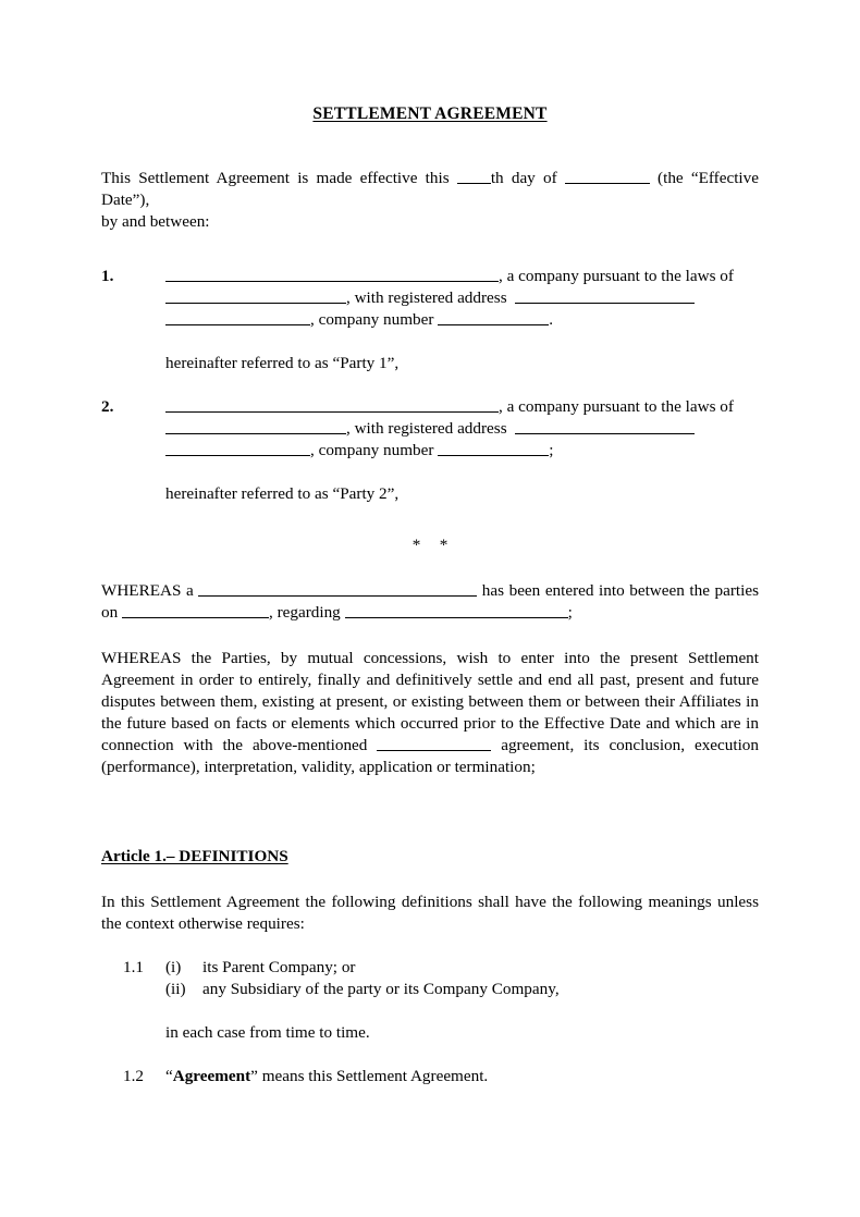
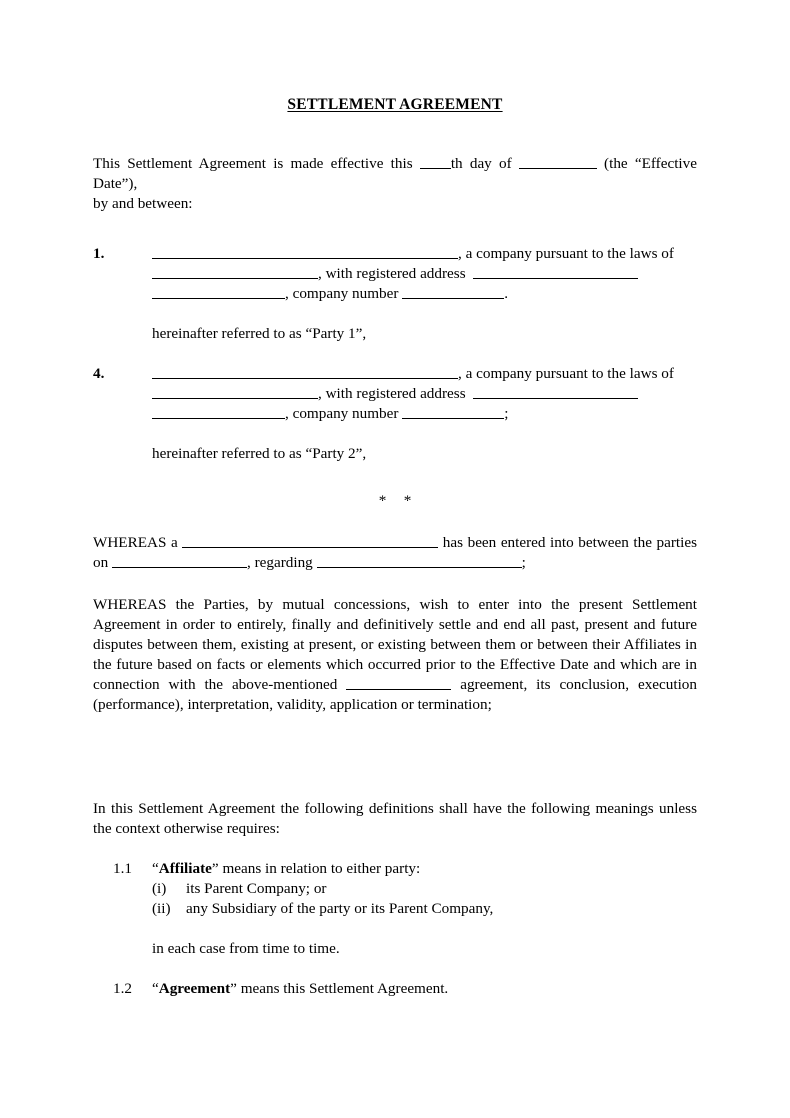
  SETTLEMENT AGREEMENT
  This Settlement Agreement is made effective this th day of (the “Effective Date”),
  by and between:
  1.
  , a company pursuant to the laws of
  , with registered address
  , company number .
  hereinafter referred to as “Party 1”,
- 2.
+ 4.
  , a company pursuant to the laws of
  , with registered address
  , company number ;
  hereinafter referred to as “Party 2”,
  * *
  WHEREAS a has been entered into between the parties on , regarding ;
  WHEREAS the Parties, by mutual concessions, wish to enter into the present Settlement Agreement in order to entirely, finally and definitively settle and end all past, present and future disputes between them, existing at present, or existing between them or between their Affiliates in the future based on facts or elements which occurred prior to the Effective Date and which are in connection with the above-mentioned agreement, its conclusion, execution (performance), interpretation, validity, application or termination;
- Article 1.– DEFINITIONS
  In this Settlement Agreement the following definitions shall have the following meanings unless the context otherwise requires:
  1.1
+ “Affiliate” means in relation to either party:
  (i)
  its Parent Company; or
  (ii)
- any Subsidiary of the party or its Company Company,
+ any Subsidiary of the party or its Parent Company,
  in each case from time to time.
  1.2
  “Agreement” means this Settlement Agreement.
